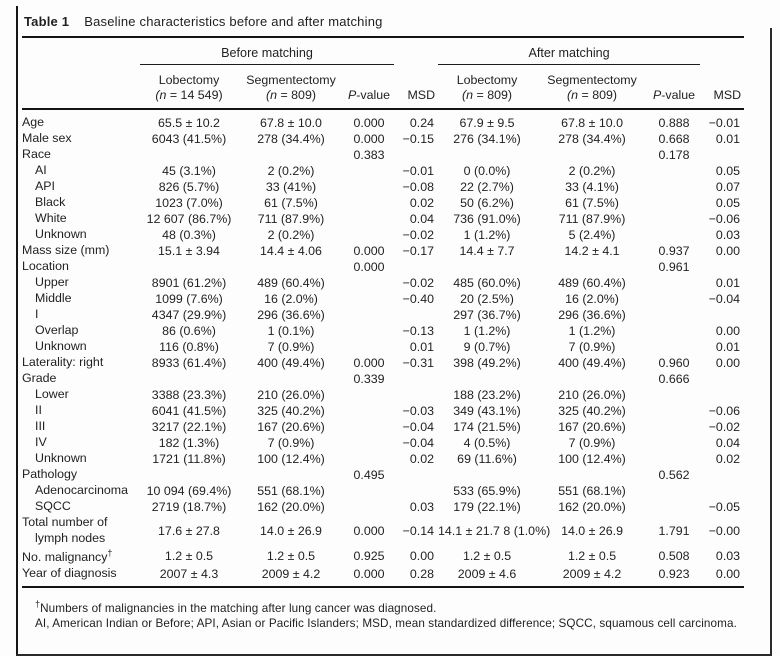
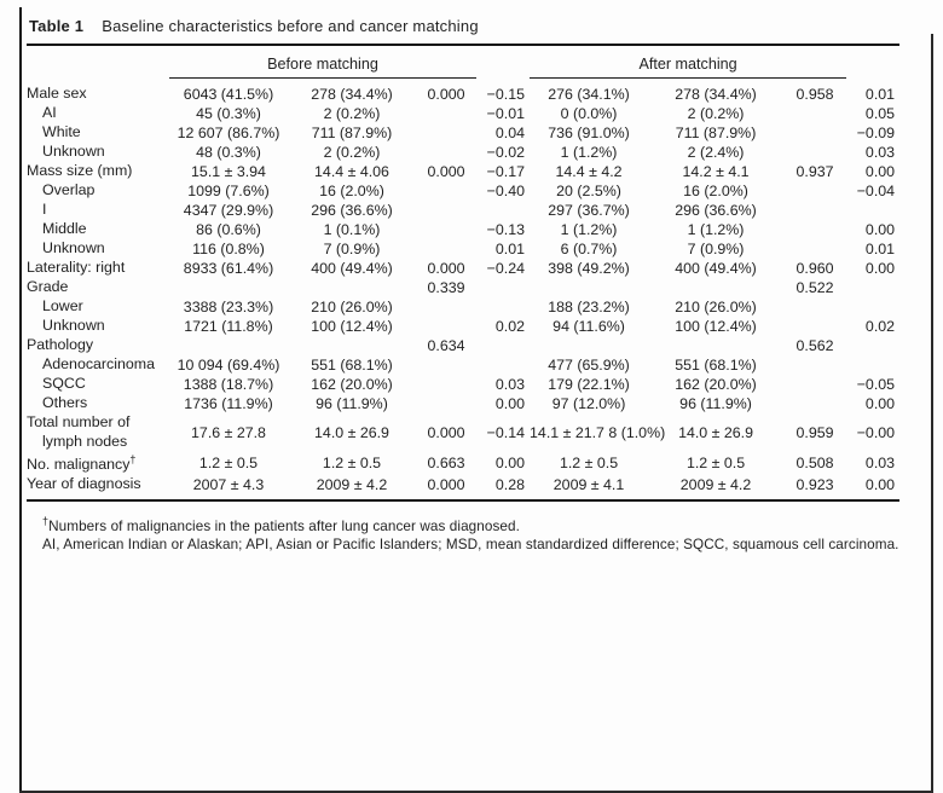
- Table 1 Baseline characteristics before and after matching
+ Table 1 Baseline characteristics before and cancer matching
  	Before matching		After matching
- 	Lobectomy (n = 14 549)	Segmentectomy (n = 809)	P-value	MSD	Lobectomy (n = 809)	Segmentectomy (n = 809)	P-value	MSD
- Age	65.5 ± 10.2	67.8 ± 10.0	0.000	0.24	67.9 ± 9.5	67.8 ± 10.0	0.888	−0.01
- Male sex	6043 (41.5%)	278 (34.4%)	0.000	−0.15	276 (34.1%)	278 (34.4%)	0.668	0.01
+ Male sex	6043 (41.5%)	278 (34.4%)	0.000	−0.15	276 (34.1%)	278 (34.4%)	0.958	0.01
- Race			0.383				0.178
- AI	45 (3.1%)	2 (0.2%)		−0.01	0 (0.0%)	2 (0.2%)		0.05
+ AI	45 (0.3%)	2 (0.2%)		−0.01	0 (0.0%)	2 (0.2%)		0.05
- API	826 (5.7%)	33 (41%)		−0.08	22 (2.7%)	33 (4.1%)		0.07
- Black	1023 (7.0%)	61 (7.5%)		0.02	50 (6.2%)	61 (7.5%)		0.05
- White	12 607 (86.7%)	711 (87.9%)		0.04	736 (91.0%)	711 (87.9%)		−0.06
+ White	12 607 (86.7%)	711 (87.9%)		0.04	736 (91.0%)	711 (87.9%)		−0.09
- Unknown	48 (0.3%)	2 (0.2%)		−0.02	1 (1.2%)	5 (2.4%)		0.03
+ Unknown	48 (0.3%)	2 (0.2%)		−0.02	1 (1.2%)	2 (2.4%)		0.03
- Mass size (mm)	15.1 ± 3.94	14.4 ± 4.06	0.000	−0.17	14.4 ± 7.7	14.2 ± 4.1	0.937	0.00
+ Mass size (mm)	15.1 ± 3.94	14.4 ± 4.06	0.000	−0.17	14.4 ± 4.2	14.2 ± 4.1	0.937	0.00
- Location			0.000				0.961
- Upper	8901 (61.2%)	489 (60.4%)		−0.02	485 (60.0%)	489 (60.4%)		0.01
- Middle	1099 (7.6%)	16 (2.0%)		−0.40	20 (2.5%)	16 (2.0%)		−0.04
+ Overlap	1099 (7.6%)	16 (2.0%)		−0.40	20 (2.5%)	16 (2.0%)		−0.04
  I	4347 (29.9%)	296 (36.6%)			297 (36.7%)	296 (36.6%)
- Overlap	86 (0.6%)	1 (0.1%)		−0.13	1 (1.2%)	1 (1.2%)		0.00
+ Middle	86 (0.6%)	1 (0.1%)		−0.13	1 (1.2%)	1 (1.2%)		0.00
- Unknown	116 (0.8%)	7 (0.9%)		0.01	9 (0.7%)	7 (0.9%)		0.01
+ Unknown	116 (0.8%)	7 (0.9%)		0.01	6 (0.7%)	7 (0.9%)		0.01
- Laterality: right	8933 (61.4%)	400 (49.4%)	0.000	−0.31	398 (49.2%)	400 (49.4%)	0.960	0.00
+ Laterality: right	8933 (61.4%)	400 (49.4%)	0.000	−0.24	398 (49.2%)	400 (49.4%)	0.960	0.00
- Grade			0.339				0.666
+ Grade			0.339				0.522
  Lower	3388 (23.3%)	210 (26.0%)			188 (23.2%)	210 (26.0%)
- II	6041 (41.5%)	325 (40.2%)		−0.03	349 (43.1%)	325 (40.2%)		−0.06
- III	3217 (22.1%)	167 (20.6%)		−0.04	174 (21.5%)	167 (20.6%)		−0.02
- IV	182 (1.3%)	7 (0.9%)		−0.04	4 (0.5%)	7 (0.9%)		0.04
- Unknown	1721 (11.8%)	100 (12.4%)		0.02	69 (11.6%)	100 (12.4%)		0.02
+ Unknown	1721 (11.8%)	100 (12.4%)		0.02	94 (11.6%)	100 (12.4%)		0.02
- Pathology			0.495				0.562
+ Pathology			0.634				0.562
- Adenocarcinoma	10 094 (69.4%)	551 (68.1%)			533 (65.9%)	551 (68.1%)
+ Adenocarcinoma	10 094 (69.4%)	551 (68.1%)			477 (65.9%)	551 (68.1%)
- SQCC	2719 (18.7%)	162 (20.0%)		0.03	179 (22.1%)	162 (20.0%)		−0.05
+ SQCC	1388 (18.7%)	162 (20.0%)		0.03	179 (22.1%)	162 (20.0%)		−0.05
+ Others	1736 (11.9%)	96 (11.9%)		0.00	97 (12.0%)	96 (11.9%)		0.00
- Total number of lymph nodes	17.6 ± 27.8	14.0 ± 26.9	0.000	−0.14	14.1 ± 21.7 8 (1.0%)	14.0 ± 26.9	1.791	−0.00
+ Total number of lymph nodes	17.6 ± 27.8	14.0 ± 26.9	0.000	−0.14	14.1 ± 21.7 8 (1.0%)	14.0 ± 26.9	0.959	−0.00
- No. malignancy†	1.2 ± 0.5	1.2 ± 0.5	0.925	0.00	1.2 ± 0.5	1.2 ± 0.5	0.508	0.03
+ No. malignancy†	1.2 ± 0.5	1.2 ± 0.5	0.663	0.00	1.2 ± 0.5	1.2 ± 0.5	0.508	0.03
- Year of diagnosis	2007 ± 4.3	2009 ± 4.2	0.000	0.28	2009 ± 4.6	2009 ± 4.2	0.923	0.00
+ Year of diagnosis	2007 ± 4.3	2009 ± 4.2	0.000	0.28	2009 ± 4.1	2009 ± 4.2	0.923	0.00
- †Numbers of malignancies in the matching after lung cancer was diagnosed.
+ †Numbers of malignancies in the patients after lung cancer was diagnosed.
- AI, American Indian or Before; API, Asian or Pacific Islanders; MSD, mean standardized difference; SQCC, squamous cell carcinoma.
+ AI, American Indian or Alaskan; API, Asian or Pacific Islanders; MSD, mean standardized difference; SQCC, squamous cell carcinoma.
